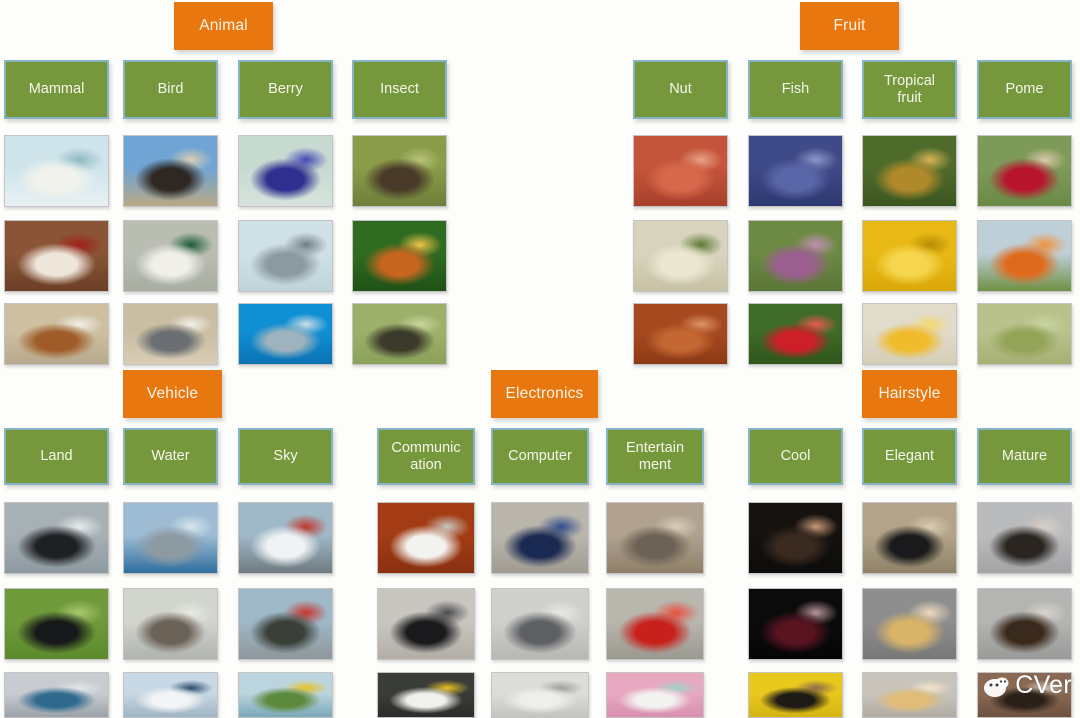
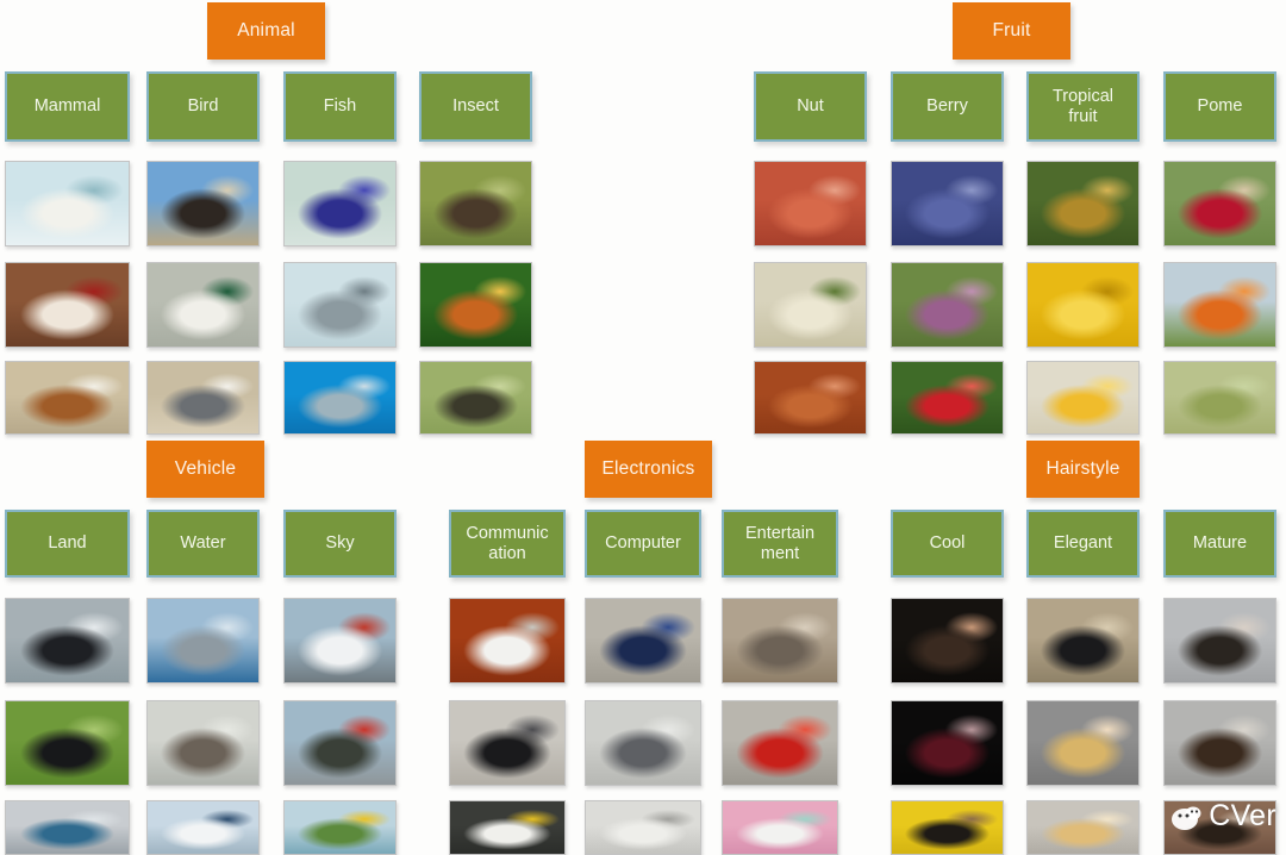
  Animal
  Mammal
  Bird
- Berry
+ Fish
  Insect
  Fruit
  Nut
- Fish
+ Berry
  Tropical
  fruit
  Pome
  Vehicle
  Land
  Water
  Sky
  Electronics
  Communic
  ation
  Computer
  Entertain
  ment
  Hairstyle
  Cool
  Elegant
  Mature
  CVer
